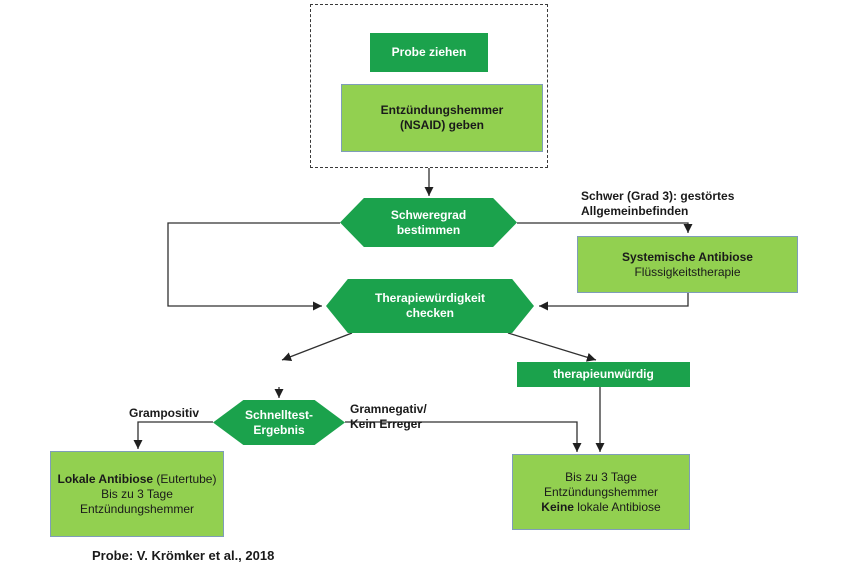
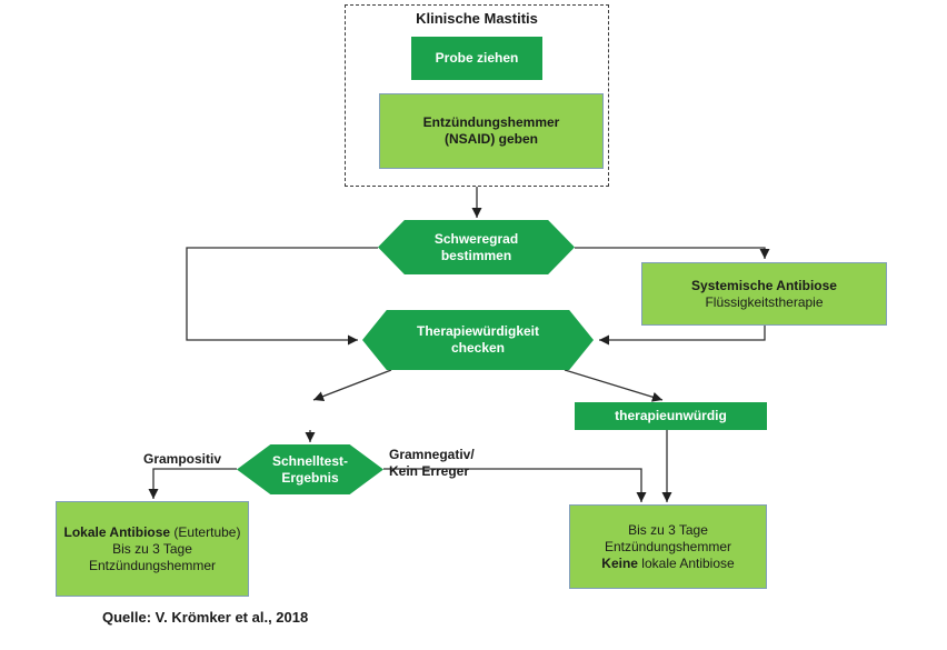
+ Klinische Mastitis
  Probe ziehen
  Entzündungshemmer
  (NSAID) geben
  Schweregrad
  bestimmen
  Therapiewürdigkeit
  checken
  Schnelltest-
  Ergebnis
- Schwer (Grad 3): gestörtes
- Allgemeinbefinden
  Grampositiv
  Gramnegativ/
  Kein Erreger
  Systemische Antibiose
  Flüssigkeitstherapie
  therapieunwürdig
  Lokale Antibiose (Eutertube)
  Bis zu 3 Tage
  Entzündungshemmer
  Bis zu 3 Tage
  Entzündungshemmer
  Keine lokale Antibiose
- Probe: V. Krömker et al., 2018
+ Quelle: V. Krömker et al., 2018
